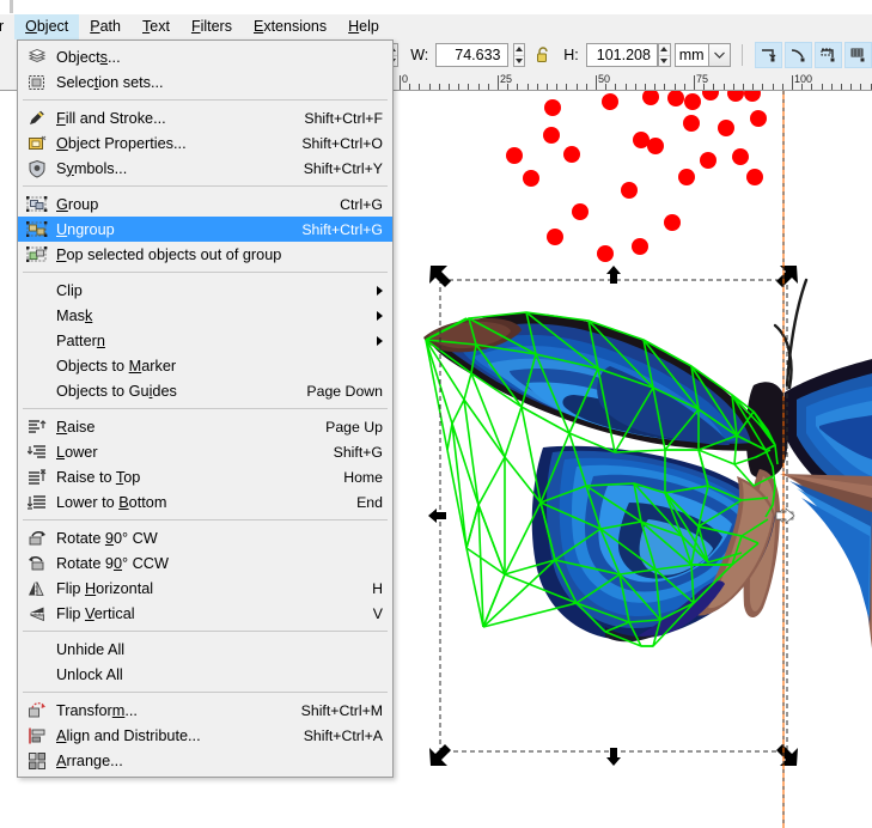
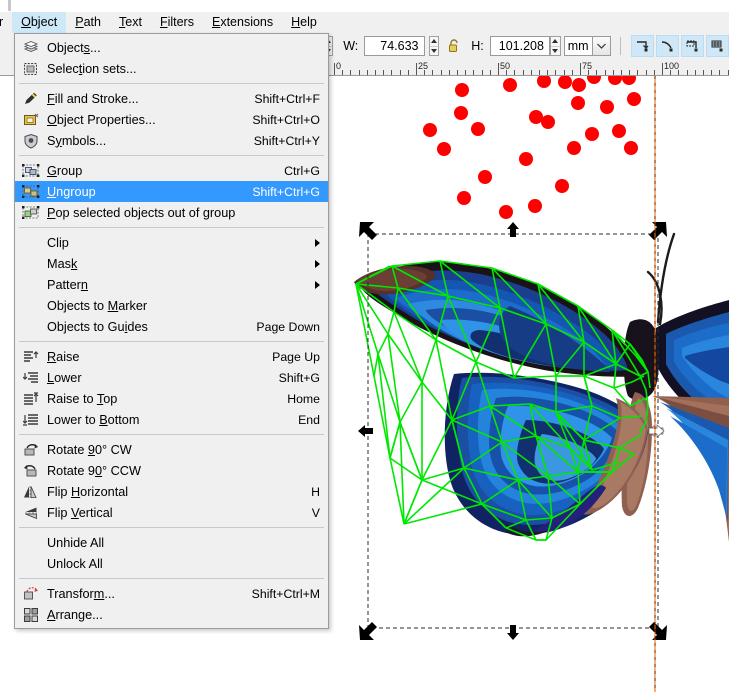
  W:
  74.633
  H:
  101.208
  mm
  0
  25
  50
  75
  100
  Object
  Path
  Text
  Filters
  Extensions
  Help
  Objects...
  Selection sets...
  Fill and Stroke...
  Shift+Ctrl+F
  Object Properties...
  Shift+Ctrl+O
  Symbols...
  Shift+Ctrl+Y
  Group
  Ctrl+G
  Ungroup
  Shift+Ctrl+G
  Pop selected objects out of group
  Clip
  Mask
  Pattern
  Objects to Marker
  Objects to Guides
  Page Down
  Raise
  Page Up
  Lower
  Shift+G
  Raise to Top
  Home
  Lower to Bottom
  End
  Rotate 90° CW
  Rotate 90° CCW
  Flip Horizontal
  H
  Flip Vertical
  V
  Unhide All
  Unlock All
  Transform...
  Shift+Ctrl+M
- Align and Distribute...
- Shift+Ctrl+A
  Arrange...
